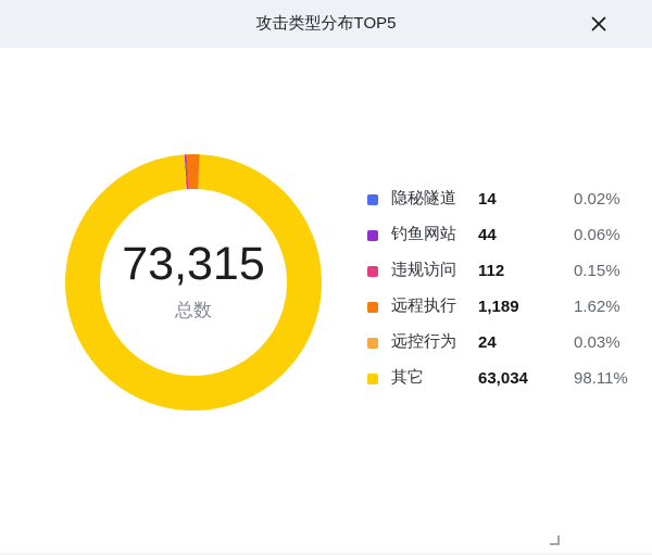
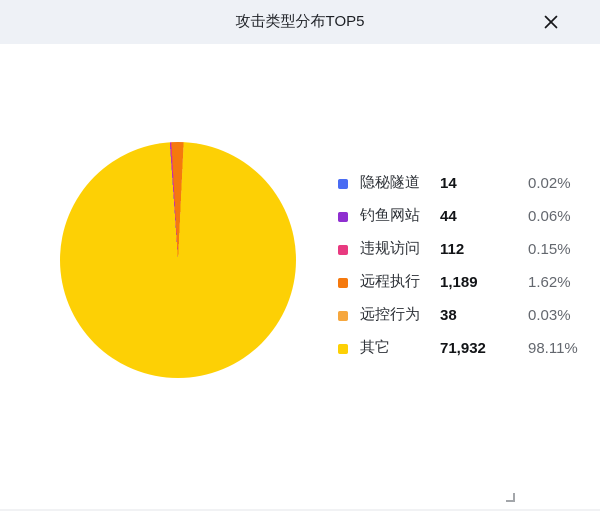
  攻击类型分布TOP5
- 73,315
- 总数
  隐秘隧道
  14
  0.02%
  钓鱼网站
  44
  0.06%
  违规访问
  112
  0.15%
  远程执行
  1,189
  1.62%
  远控行为
- 24
+ 38
  0.03%
  其它
- 63,034
+ 71,932
  98.11%
